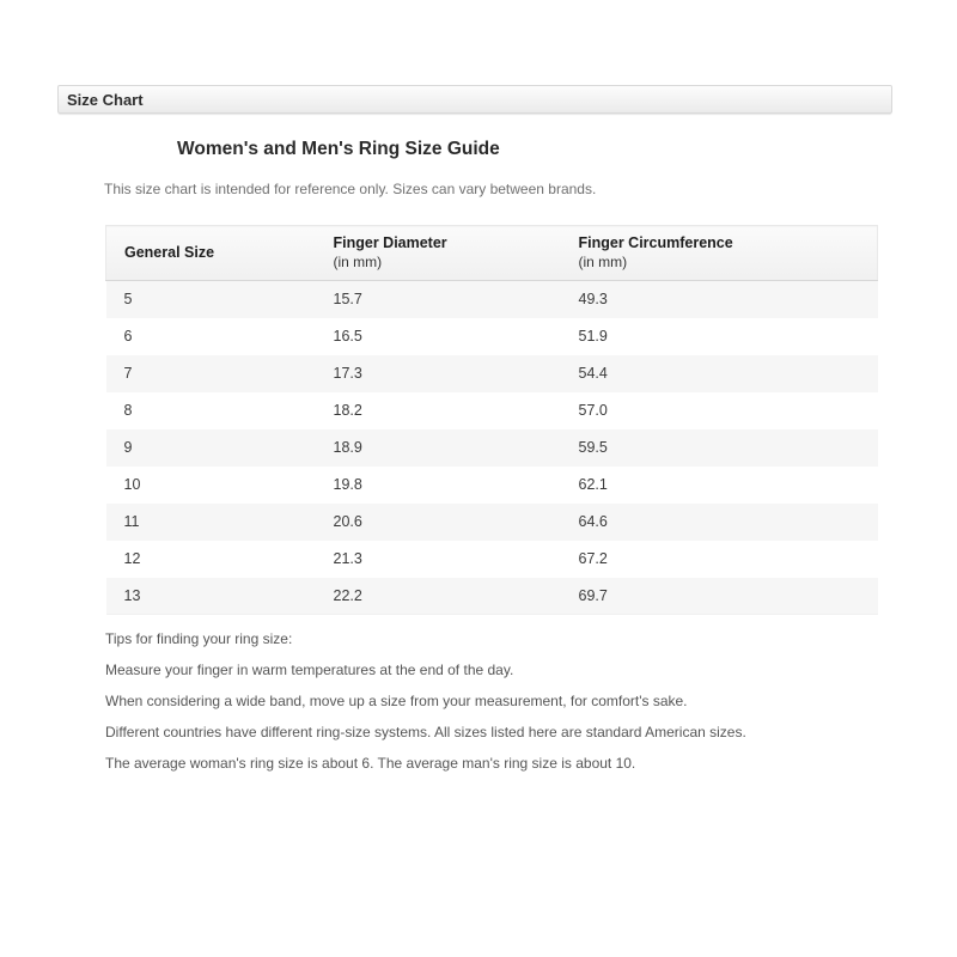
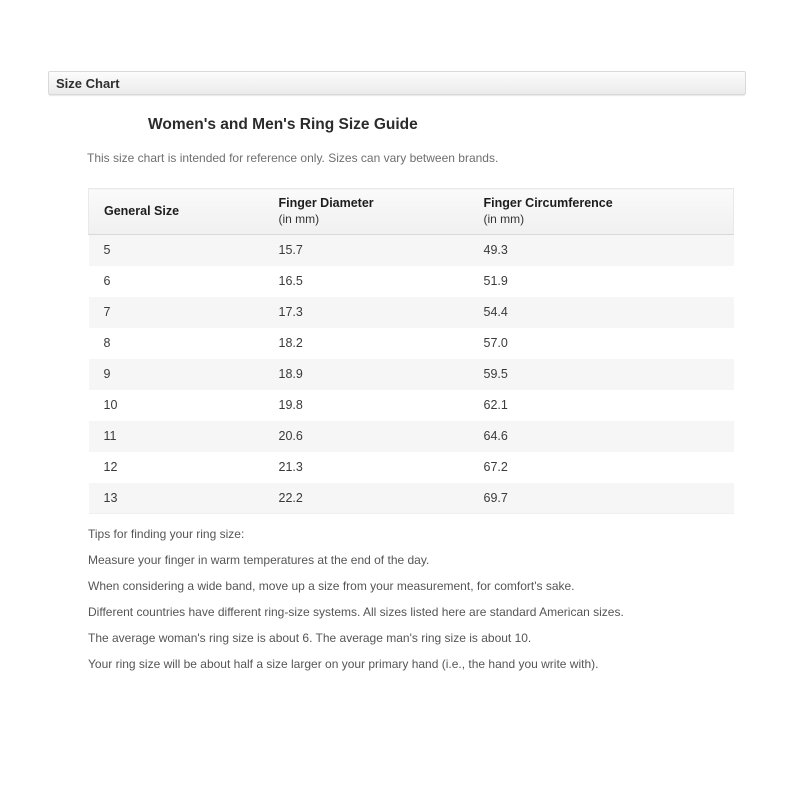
  Size Chart
  Women's and Men's Ring Size Guide
  This size chart is intended for reference only. Sizes can vary between brands.
  General Size	Finger Diameter (in mm)	Finger Circumference (in mm)
  5	15.7	49.3
  6	16.5	51.9
  7	17.3	54.4
  8	18.2	57.0
  9	18.9	59.5
  10	19.8	62.1
  11	20.6	64.6
  12	21.3	67.2
  13	22.2	69.7
  Tips for finding your ring size:
  Measure your finger in warm temperatures at the end of the day.
  When considering a wide band, move up a size from your measurement, for comfort's sake.
  Different countries have different ring-size systems. All sizes listed here are standard American sizes.
  The average woman's ring size is about 6. The average man's ring size is about 10.
+ Your ring size will be about half a size larger on your primary hand (i.e., the hand you write with).
